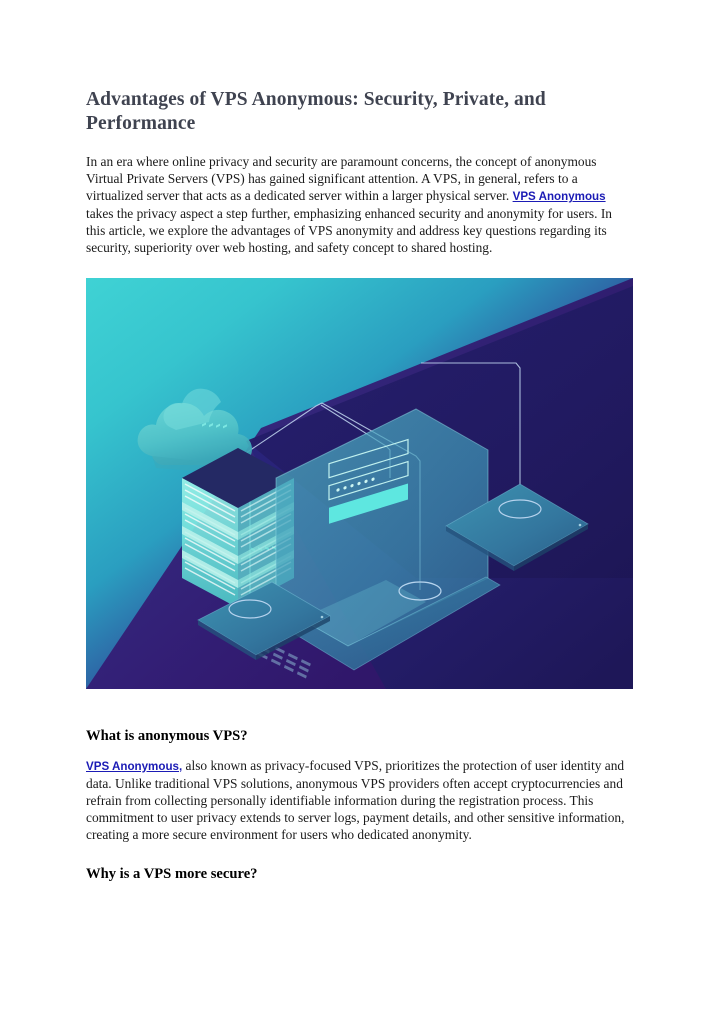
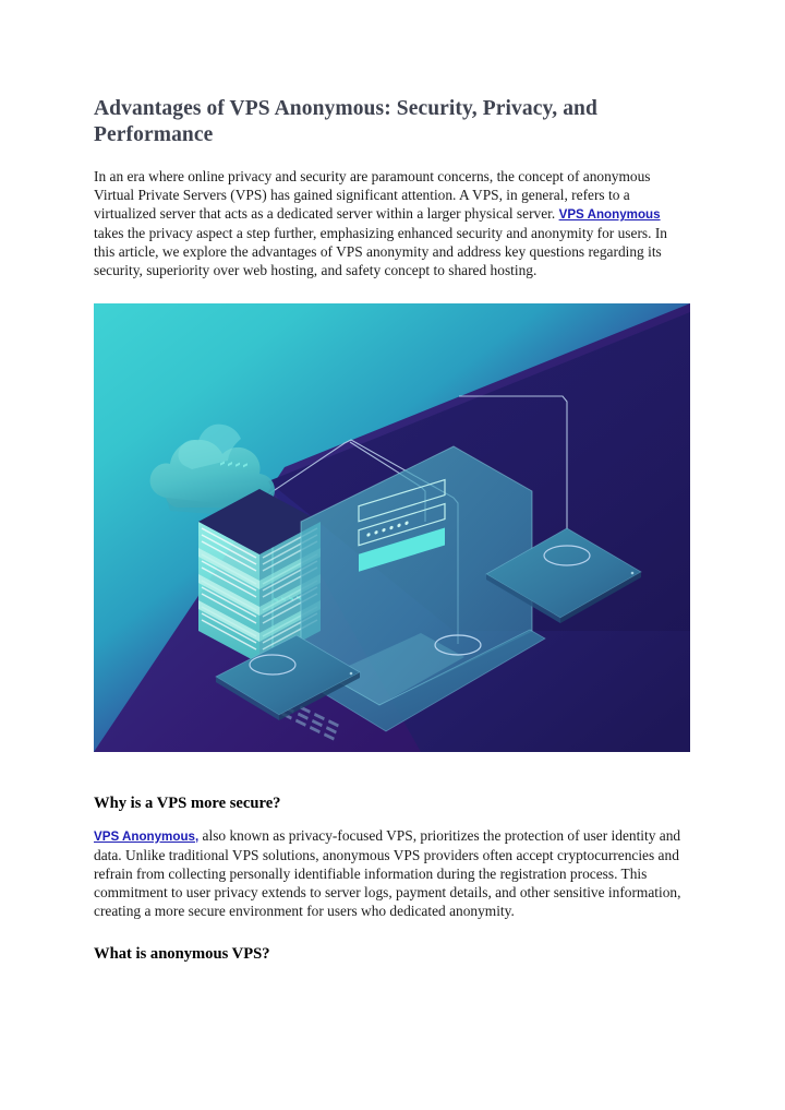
- Advantages of VPS Anonymous: Security, Private, and Performance
+ Advantages of VPS Anonymous: Security, Privacy, and Performance
  In an era where online privacy and security are paramount concerns, the concept of anonymous Virtual Private Servers (VPS) has gained significant attention. A VPS, in general, refers to a virtualized server that acts as a dedicated server within a larger physical server. VPS Anonymous takes the privacy aspect a step further, emphasizing enhanced security and anonymity for users. In this article, we explore the advantages of VPS anonymity and address key questions regarding its security, superiority over web hosting, and safety concept to shared hosting.
- What is anonymous VPS?
+ Why is a VPS more secure?
  VPS Anonymous, also known as privacy-focused VPS, prioritizes the protection of user identity and data. Unlike traditional VPS solutions, anonymous VPS providers often accept cryptocurrencies and refrain from collecting personally identifiable information during the registration process. This commitment to user privacy extends to server logs, payment details, and other sensitive information, creating a more secure environment for users who dedicated anonymity.
- Why is a VPS more secure?
+ What is anonymous VPS?
